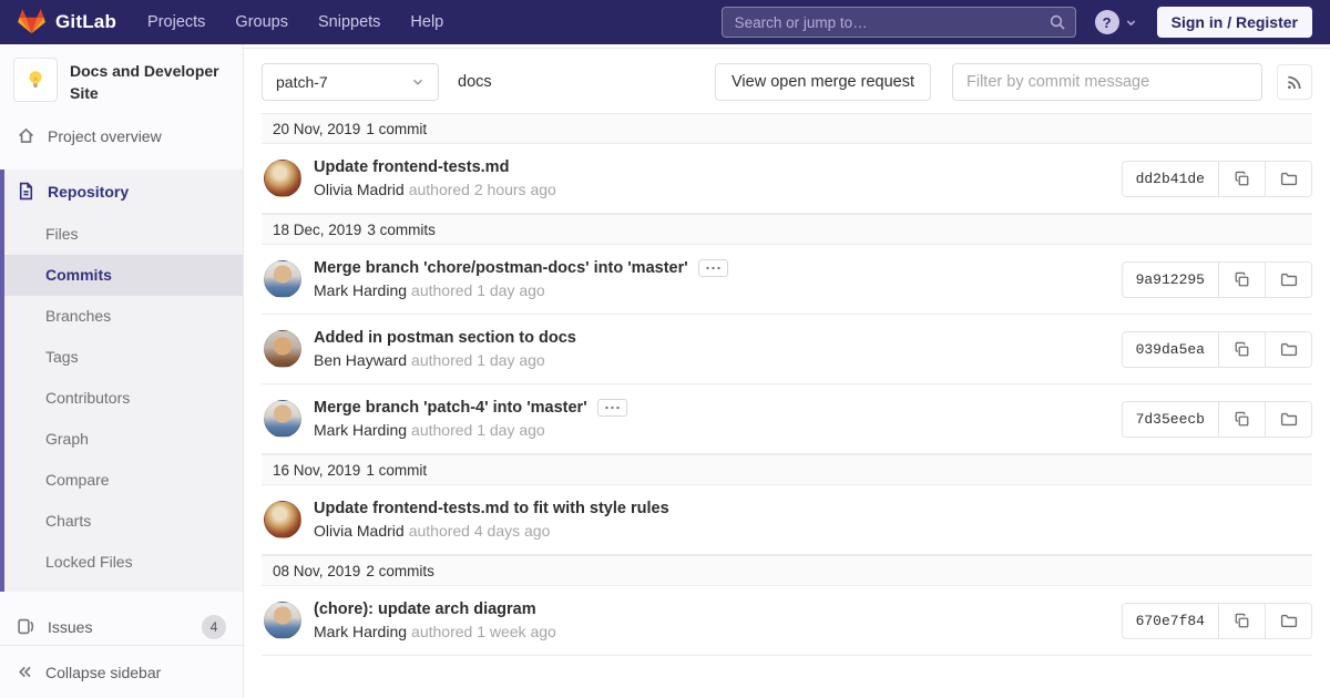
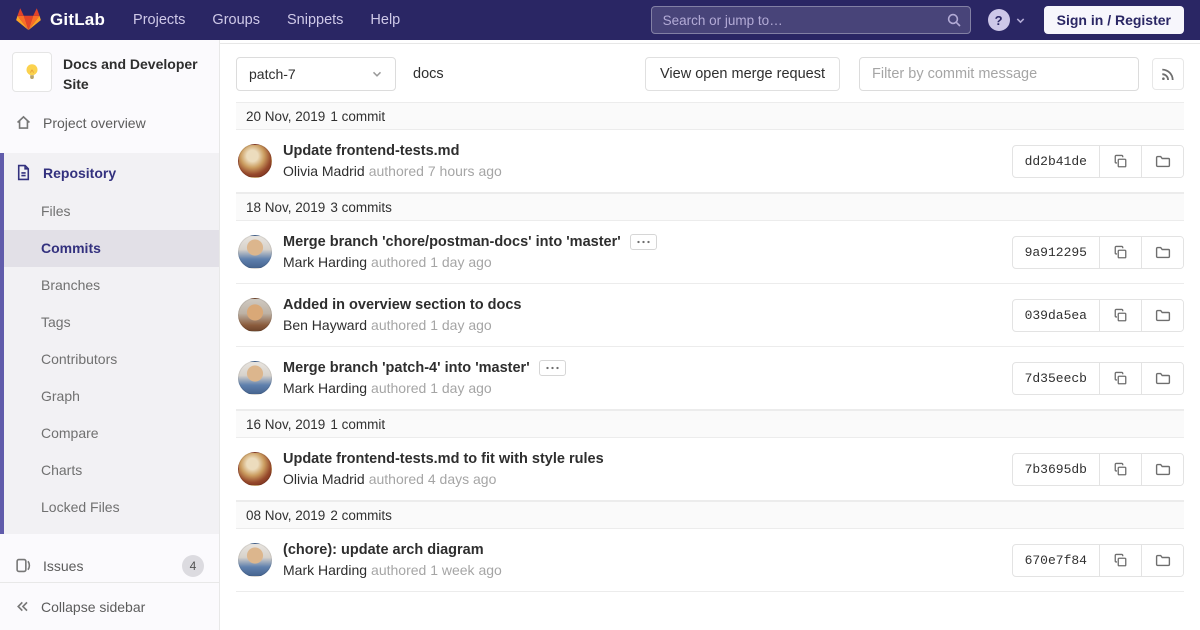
  GitLab
  Projects
  Groups
  Snippets
  Help
  Search or jump to…
  ?
  Sign in / Register
  Docs and Developer Site
  Project overview
  Repository
  Files
  Commits
  Branches
  Tags
  Contributors
  Graph
  Compare
  Charts
  Locked Files
  Issues
  4
  Collapse sidebar
  patch-7
  docs
  View open merge request
  Filter by commit message
  20 Nov, 2019
  1 commit
  Update frontend-tests.md
- Olivia Madrid authored 2 hours ago
+ Olivia Madrid authored 7 hours ago
  dd2b41de
- 18 Dec, 2019
+ 18 Nov, 2019
  3 commits
  Merge branch 'chore/postman-docs' into 'master'
  Mark Harding authored 1 day ago
  9a912295
- Added in postman section to docs
+ Added in overview section to docs
  Ben Hayward authored 1 day ago
  039da5ea
  Merge branch 'patch-4' into 'master'
  Mark Harding authored 1 day ago
  7d35eecb
  16 Nov, 2019
  1 commit
  Update frontend-tests.md to fit with style rules
  Olivia Madrid authored 4 days ago
+ 7b3695db
  08 Nov, 2019
  2 commits
  (chore): update arch diagram
  Mark Harding authored 1 week ago
  670e7f84
